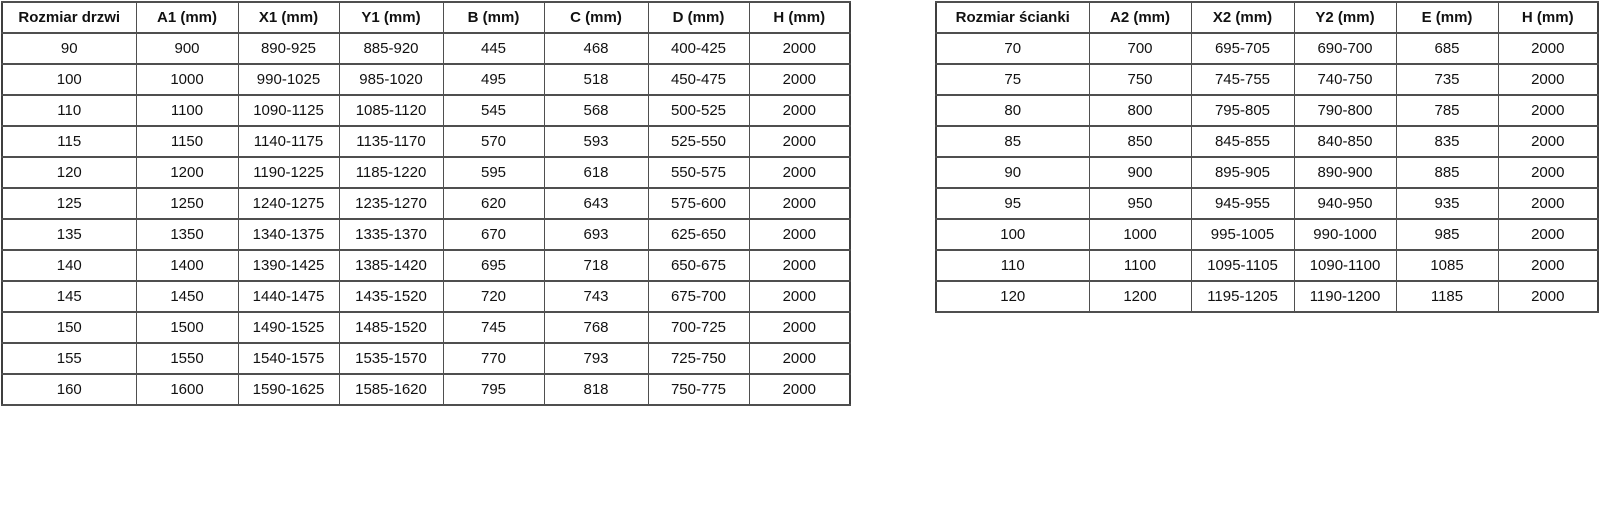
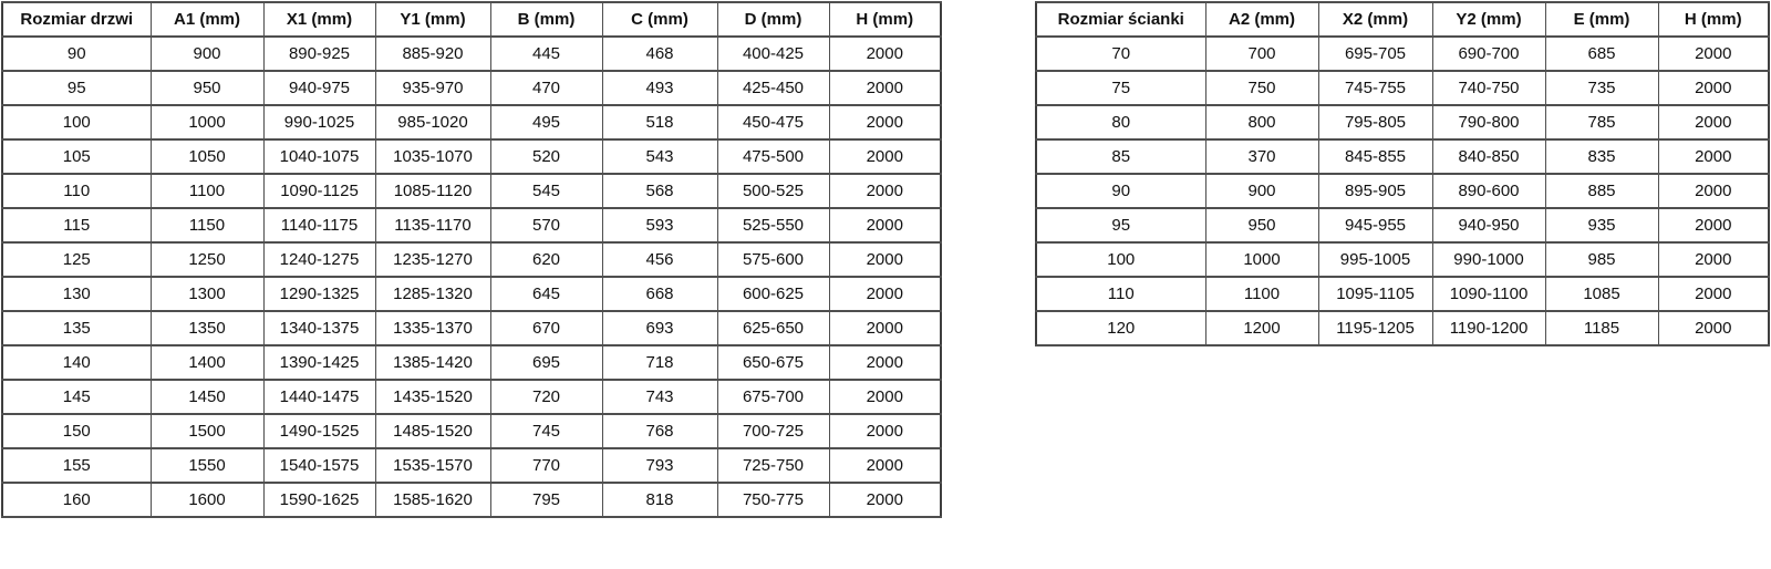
  Rozmiar drzwi	A1 (mm)	X1 (mm)	Y1 (mm)	B (mm)	C (mm)	D (mm)	H (mm)
  90	900	890-925	885-920	445	468	400-425	2000
+ 95	950	940-975	935-970	470	493	425-450	2000
  100	1000	990-1025	985-1020	495	518	450-475	2000
+ 105	1050	1040-1075	1035-1070	520	543	475-500	2000
  110	1100	1090-1125	1085-1120	545	568	500-525	2000
  115	1150	1140-1175	1135-1170	570	593	525-550	2000
- 120	1200	1190-1225	1185-1220	595	618	550-575	2000
- 125	1250	1240-1275	1235-1270	620	643	575-600	2000
+ 125	1250	1240-1275	1235-1270	620	456	575-600	2000
+ 130	1300	1290-1325	1285-1320	645	668	600-625	2000
  135	1350	1340-1375	1335-1370	670	693	625-650	2000
  140	1400	1390-1425	1385-1420	695	718	650-675	2000
  145	1450	1440-1475	1435-1520	720	743	675-700	2000
  150	1500	1490-1525	1485-1520	745	768	700-725	2000
  155	1550	1540-1575	1535-1570	770	793	725-750	2000
  160	1600	1590-1625	1585-1620	795	818	750-775	2000
  Rozmiar ścianki	A2 (mm)	X2 (mm)	Y2 (mm)	E (mm)	H (mm)
  70	700	695-705	690-700	685	2000
  75	750	745-755	740-750	735	2000
  80	800	795-805	790-800	785	2000
- 85	850	845-855	840-850	835	2000
+ 85	370	845-855	840-850	835	2000
- 90	900	895-905	890-900	885	2000
+ 90	900	895-905	890-600	885	2000
  95	950	945-955	940-950	935	2000
  100	1000	995-1005	990-1000	985	2000
  110	1100	1095-1105	1090-1100	1085	2000
  120	1200	1195-1205	1190-1200	1185	2000
